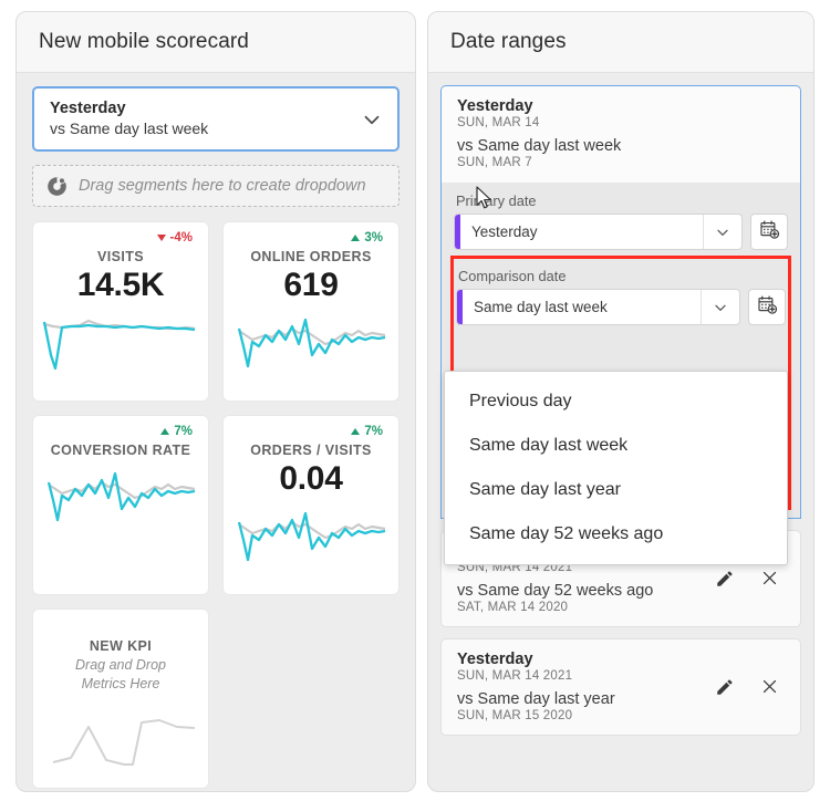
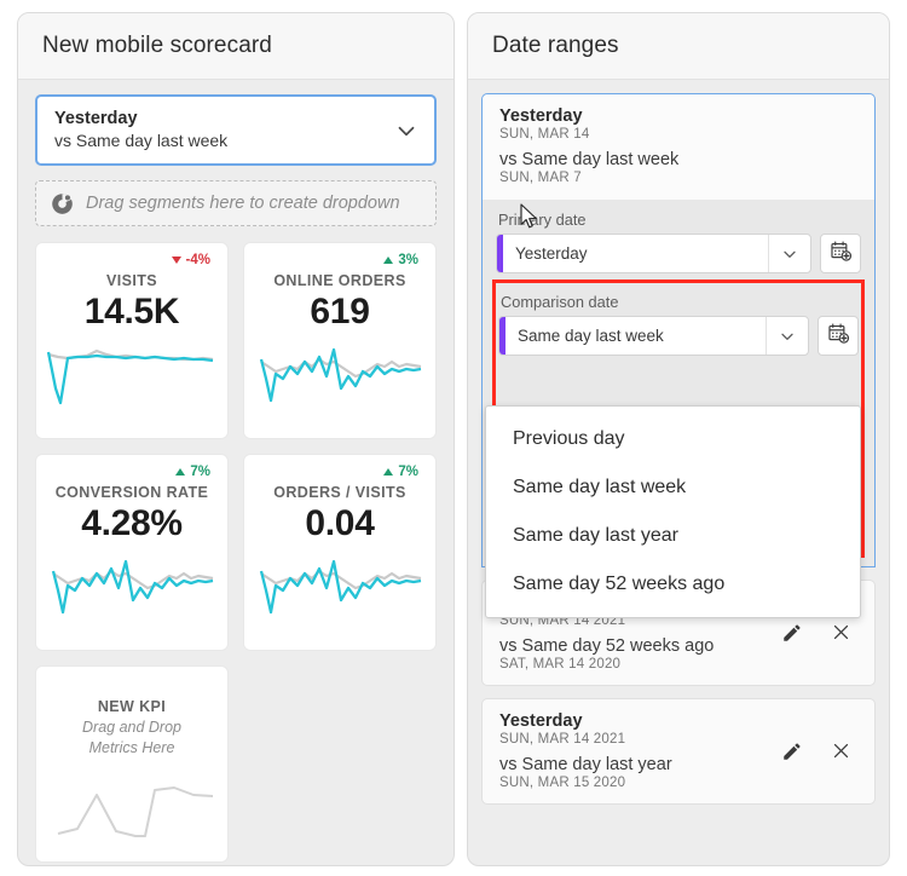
  New mobile scorecard
  Yesterday
  vs Same day last week
  Drag segments here to create dropdown
  -4%
  VISITS
  14.5K
  3%
  ONLINE ORDERS
  619
  7%
  CONVERSION RATE
+ 4.28%
  7%
  ORDERS / VISITS
  0.04
  NEW KPI
  Drag and Drop
  Metrics Here
  Date ranges
  Yesterday
  SUN, MAR 14
  vs Same day last week
  SUN, MAR 7
  Priary date
  Yesterday
  Comparison date
  Same day last week
  SUN, MAR 14 2021
  vs Same day 52 weeks ago
  SAT, MAR 14 2020
  Yesterday
  SUN, MAR 14 2021
  vs Same day last year
  SUN, MAR 15 2020
  Previous day
  Same day last week
  Same day last year
  Same day 52 weeks ago
